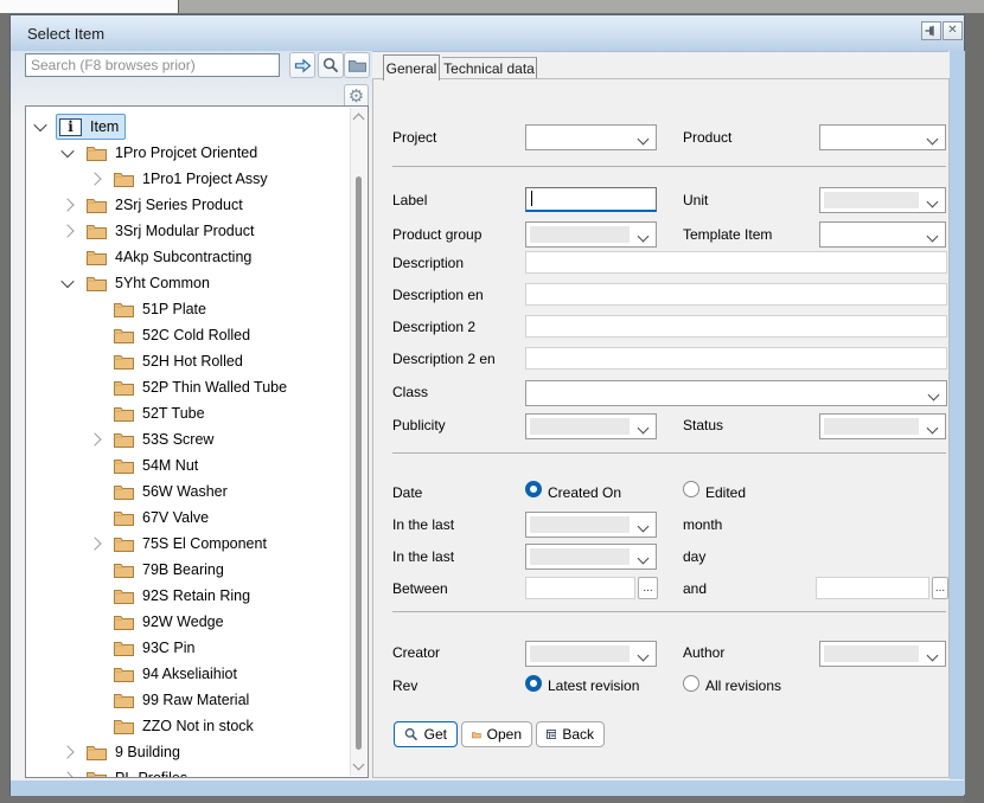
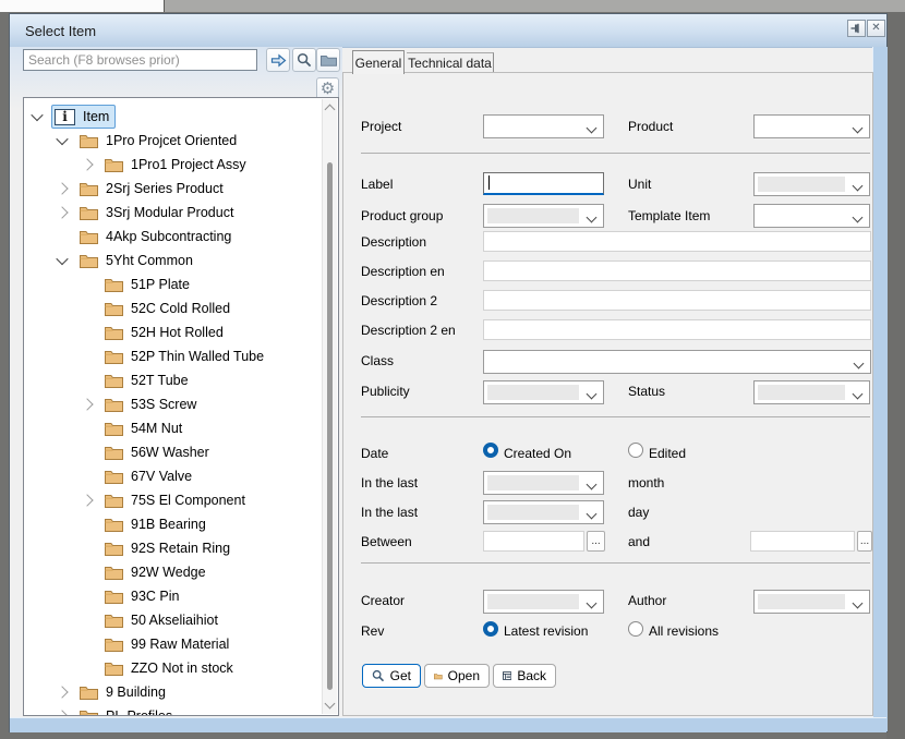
  Select Item
  ✕
  Search (F8 browses prior)
  ⚙
  i
  Item
  1Pro Projcet Oriented
  1Pro1 Project Assy
  2Srj Series Product
  3Srj Modular Product
  4Akp Subcontracting
  5Yht Common
  51P Plate
  52C Cold Rolled
  52H Hot Rolled
  52P Thin Walled Tube
  52T Tube
  53S Screw
  54M Nut
  56W Washer
  67V Valve
  75S El Component
- 79B Bearing
+ 91B Bearing
  92S Retain Ring
  92W Wedge
  93C Pin
- 94 Akseliaihiot
+ 50 Akseliaihiot
  99 Raw Material
  ZZO Not in stock
  9 Building
  Technical data
  General
  Project
  Product
  Label
  Unit
  Product group
  Template Item
  Description
  Description en
  Description 2
  Description 2 en
  Class
  Publicity
  Status
  Date
  Created On
  Edited
  In the last
  month
  In the last
  day
  Between
  ...
  and
  ...
  Creator
  Author
  Rev
  Latest revision
  All revisions
  Get
  Open
  Back
